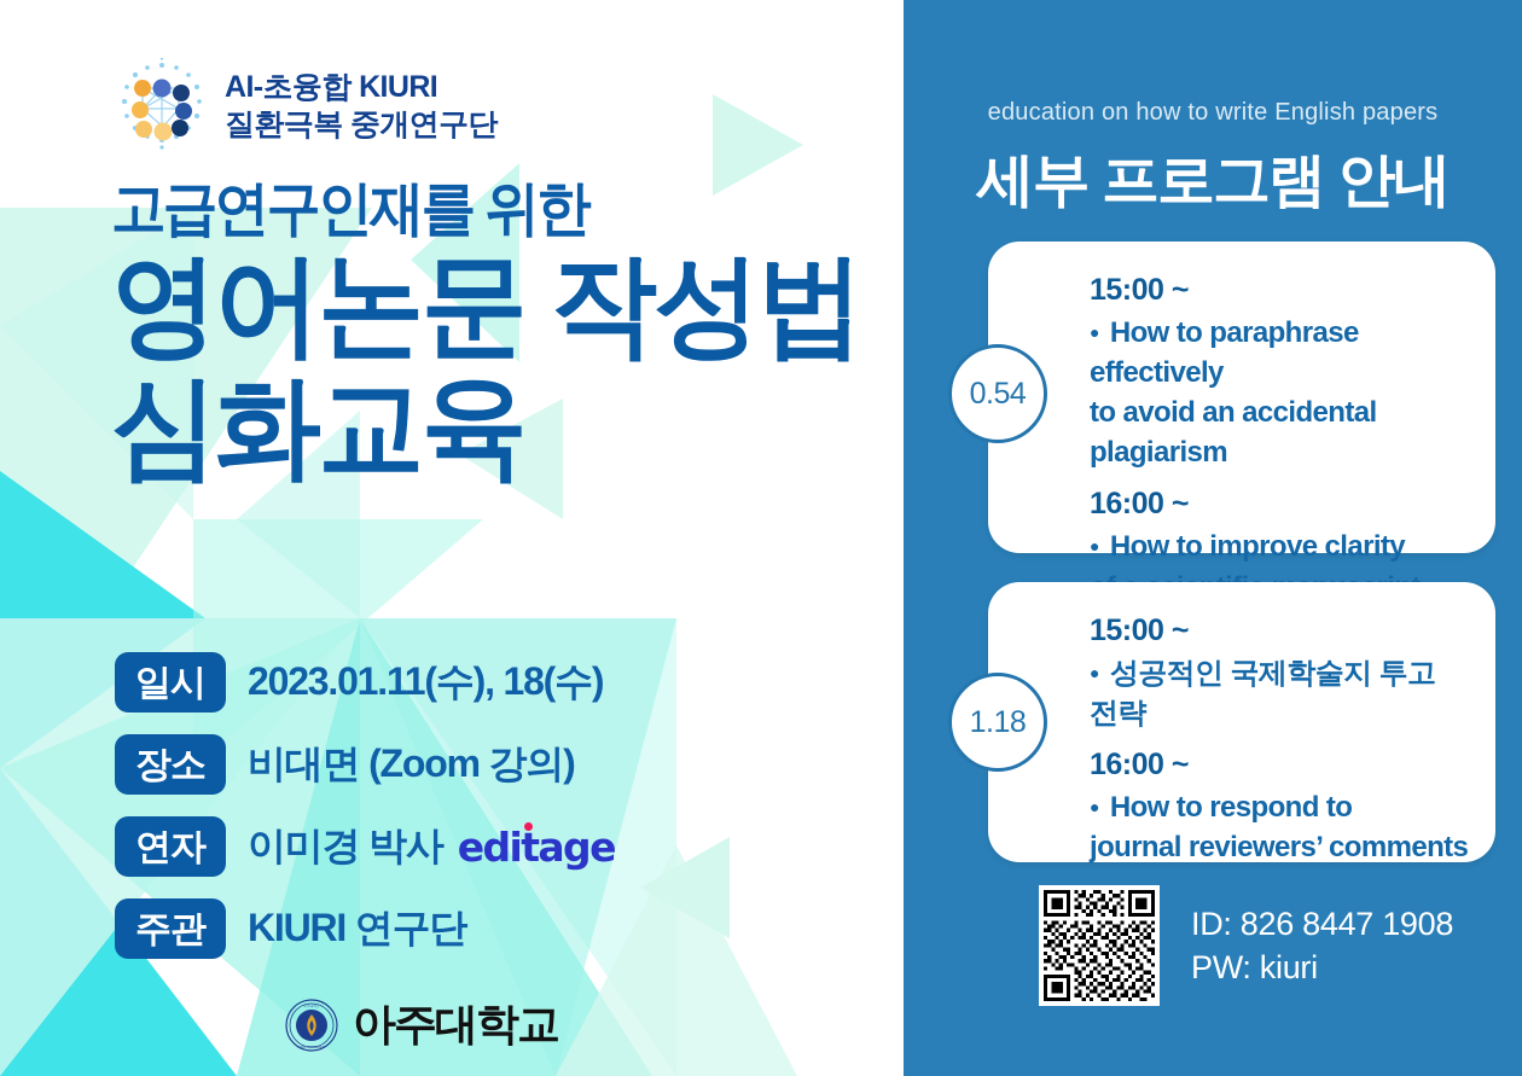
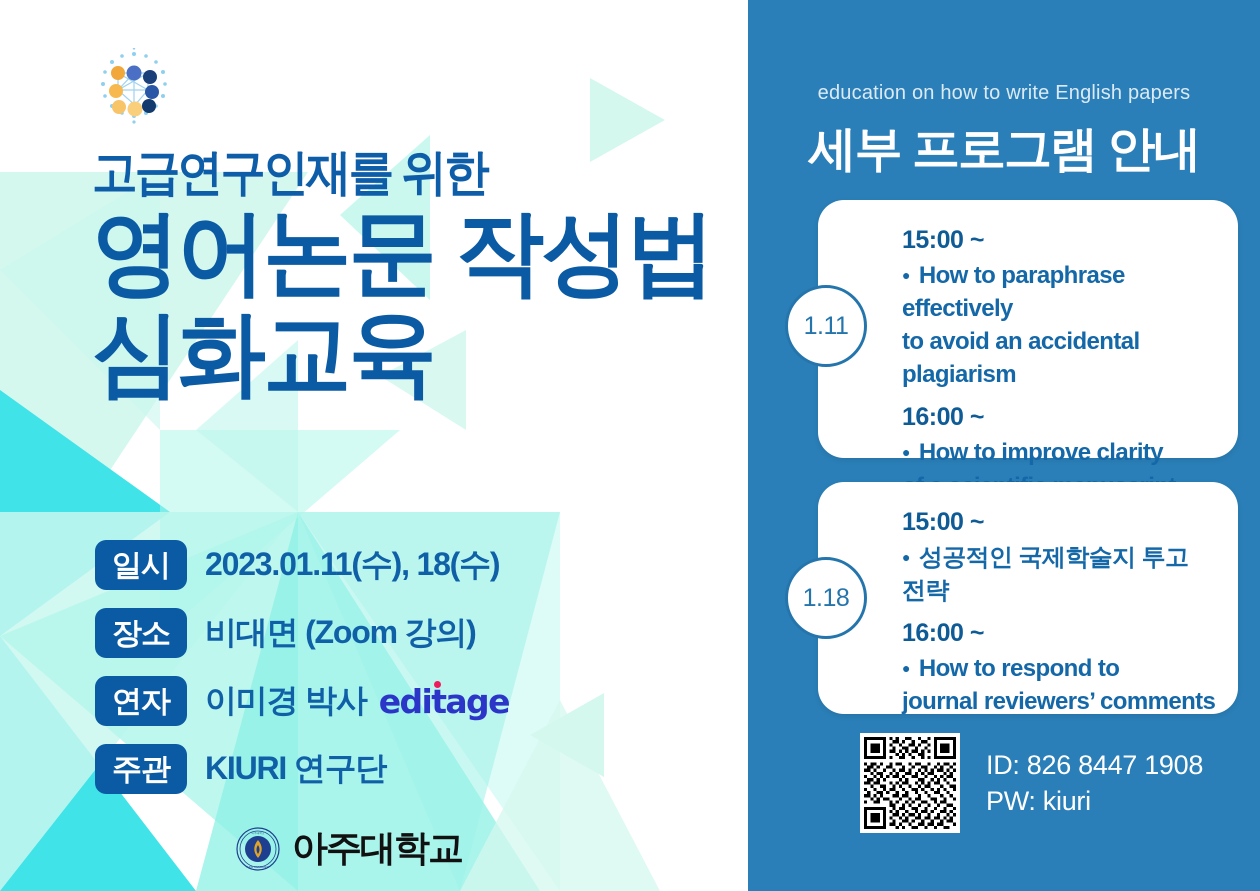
- AI-초융합 KIURI
- 질환극복 중개연구단
  고급연구인재를 위한
  영어논문 작성법
  심화교육
  일시
  2023.01.11(수), 18(수)
  장소
  비대면 (Zoom 강의)
  연자
  이미경 박사
  editage
  주관
  KIURI 연구단
  아주대학교
  education on how to write English papers
  세부 프로그램 안내
  15:00 ~
  How to paraphrase effectively
  to avoid an accidental plagiarism
  16:00 ~
  How to improve clarity
  15:00 ~
  성공적인 국제학술지 투고 전략
  16:00 ~
  How to respond to
  journal reviewers’ comments
  ID: 826 8447 1908
  PW: kiuri
- 0.54
+ 1.11
  1.18
